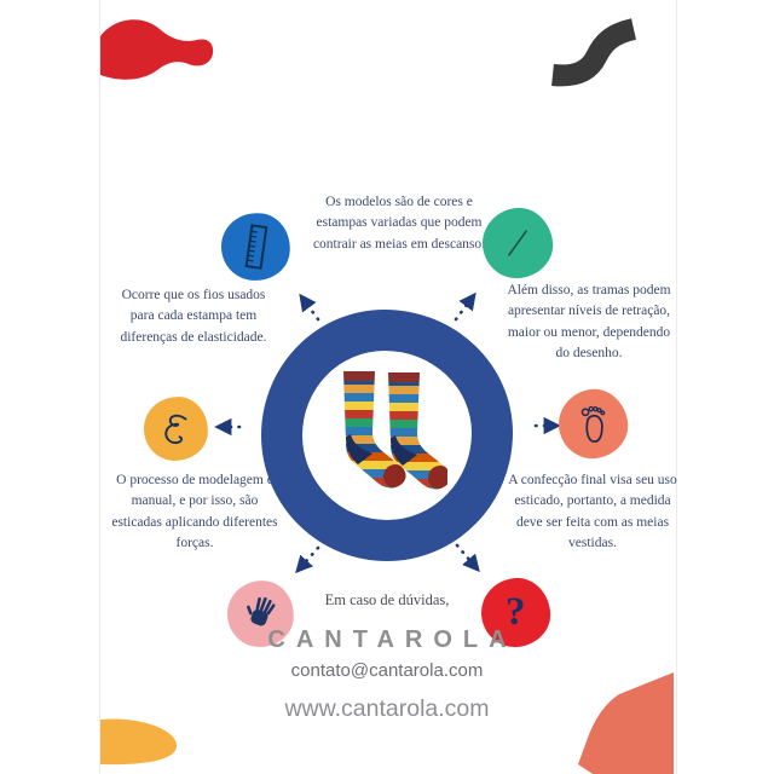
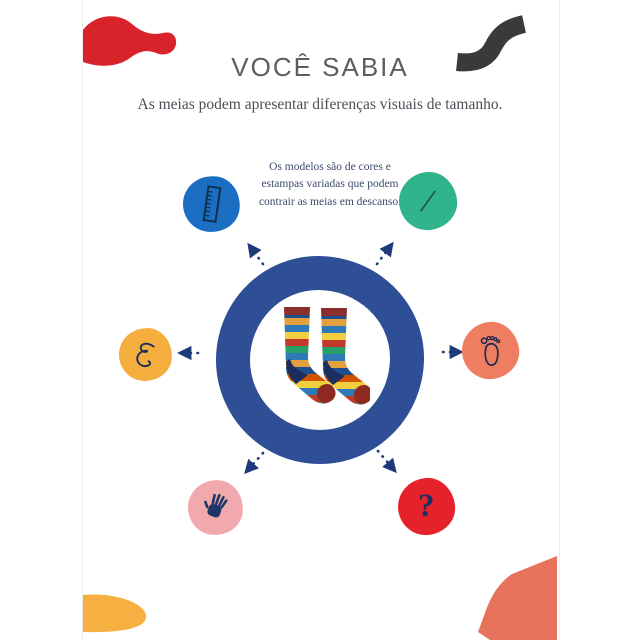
+ VOCÊ SABIA
+ As meias podem apresentar diferenças visuais de tamanho.
  Os modelos são de cores e estampas variadas que podem contrair as meias em descanso
- Ocorre que os fios usados para cada estampa tem diferenças de elasticidade.
- Além disso, as tramas podem apresentar níveis de retração, maior ou menor, dependendo do desenho.
- O processo de modelagem é manual, e por isso, são esticadas aplicando diferentes forças.
- A confecção final visa seu uso esticado, portanto, a medida deve ser feita com as meias vestidas.
- Em caso de dúvidas,
- CANTAROLA
- contato@cantarola.com
- www.cantarola.com
